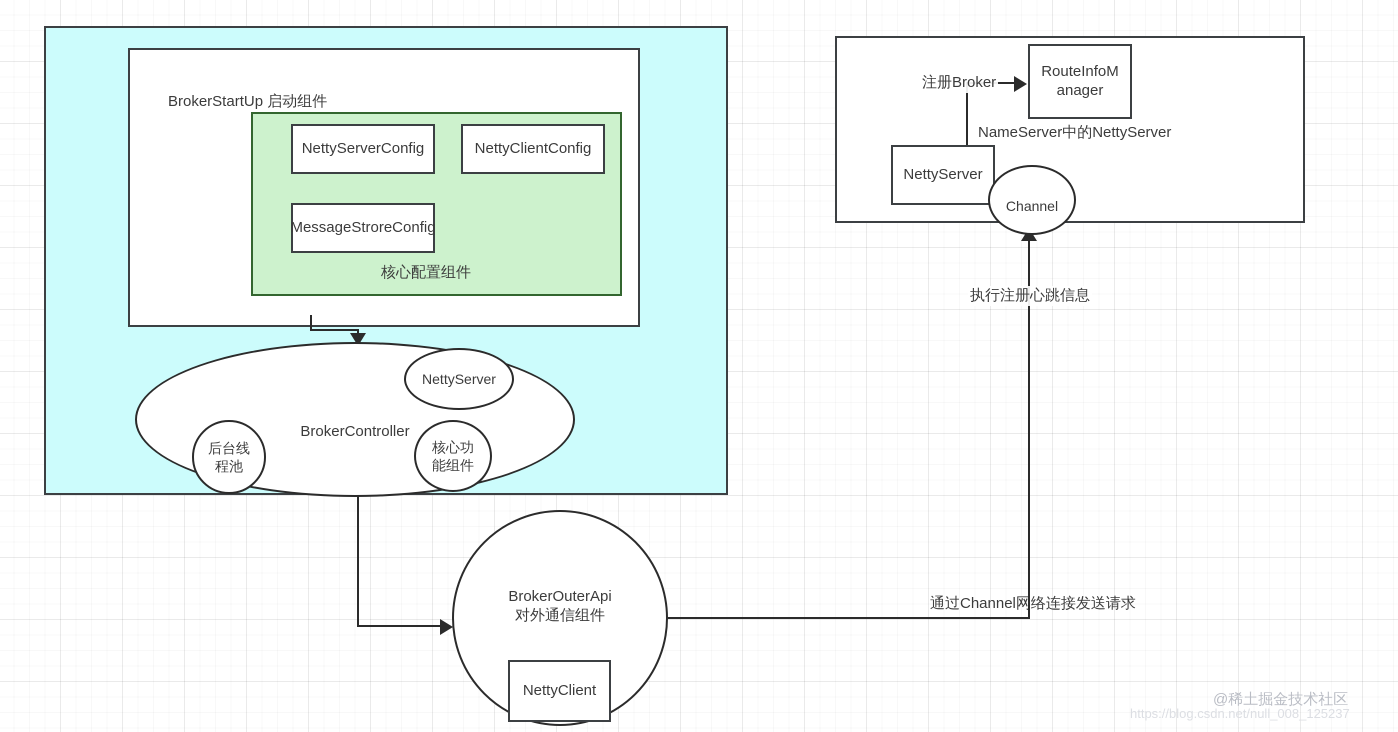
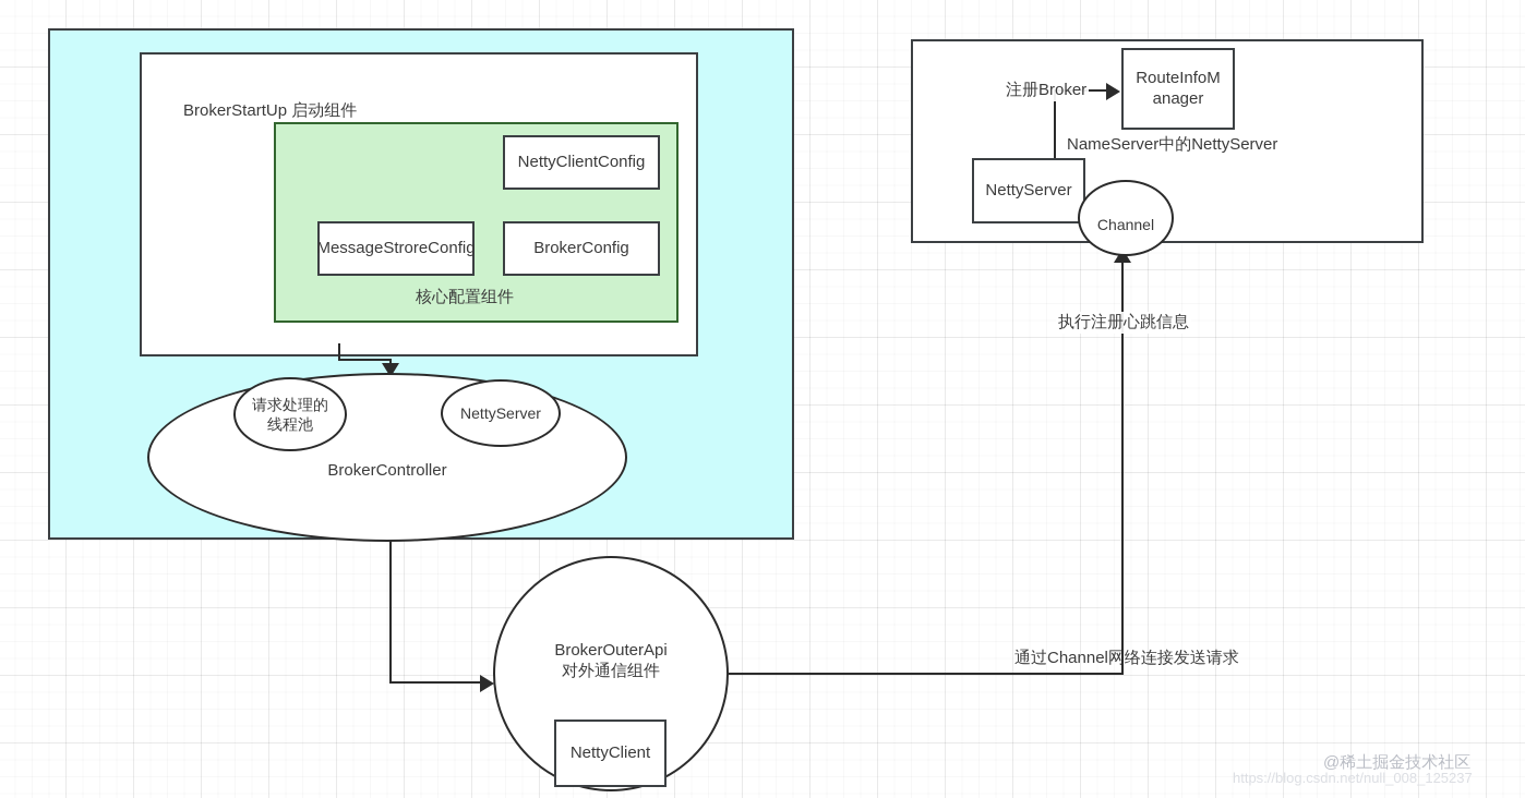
  BrokerStartUp 启动组件
  核心配置组件
- NettyServerConfig
  NettyClientConfig
  MessageStroreConfig
+ BrokerConfig
  BrokerController
+ 请求处理的线程池
  NettyServer
- 后台线程池
- 核心功能组件
  BrokerOuterApi
  对外通信组件
  NettyClient
  通过Channel网络连接发送请求
  执行注册心跳信息
  RouteInfoManager
  NameServer中的NettyServer
  NettyServer
  Channel
  注册Broker
  @稀土掘金技术社区
  https://blog.csdn.net/null_008_125237
